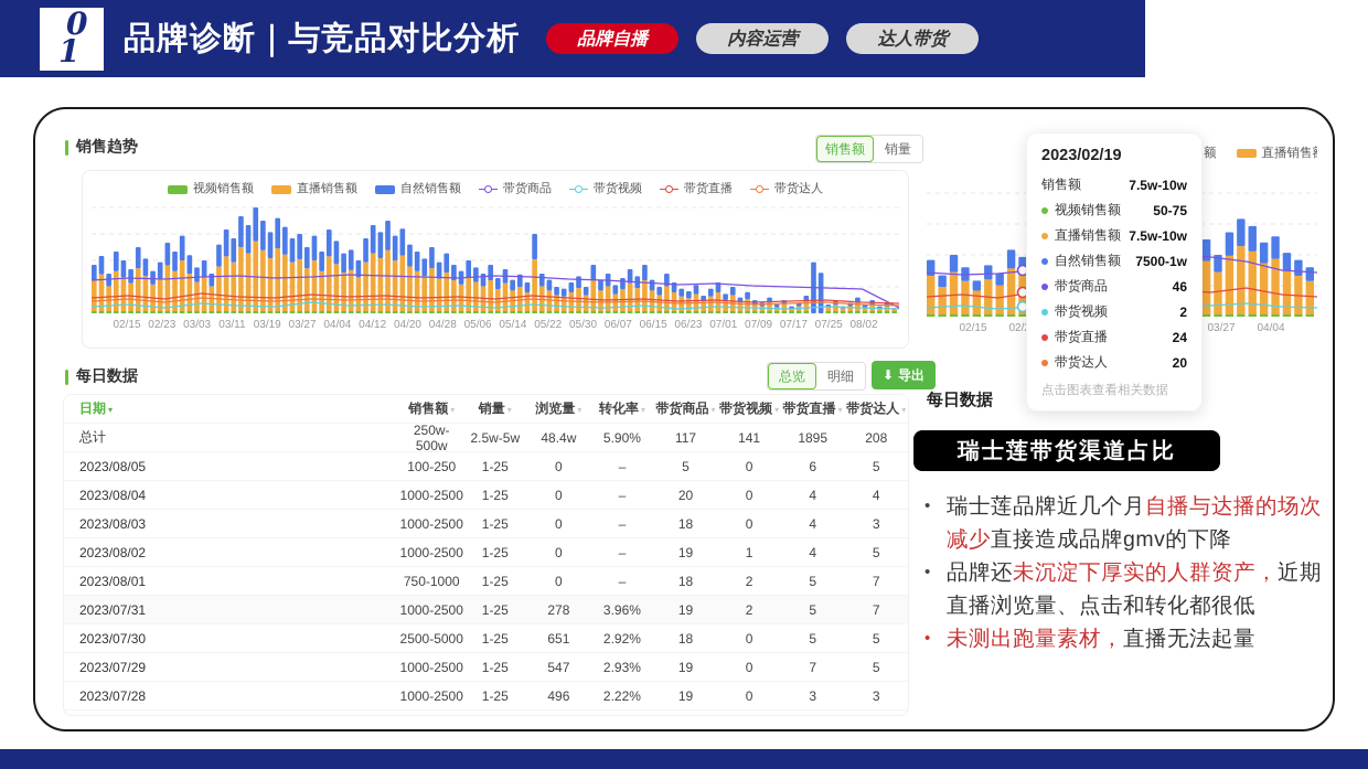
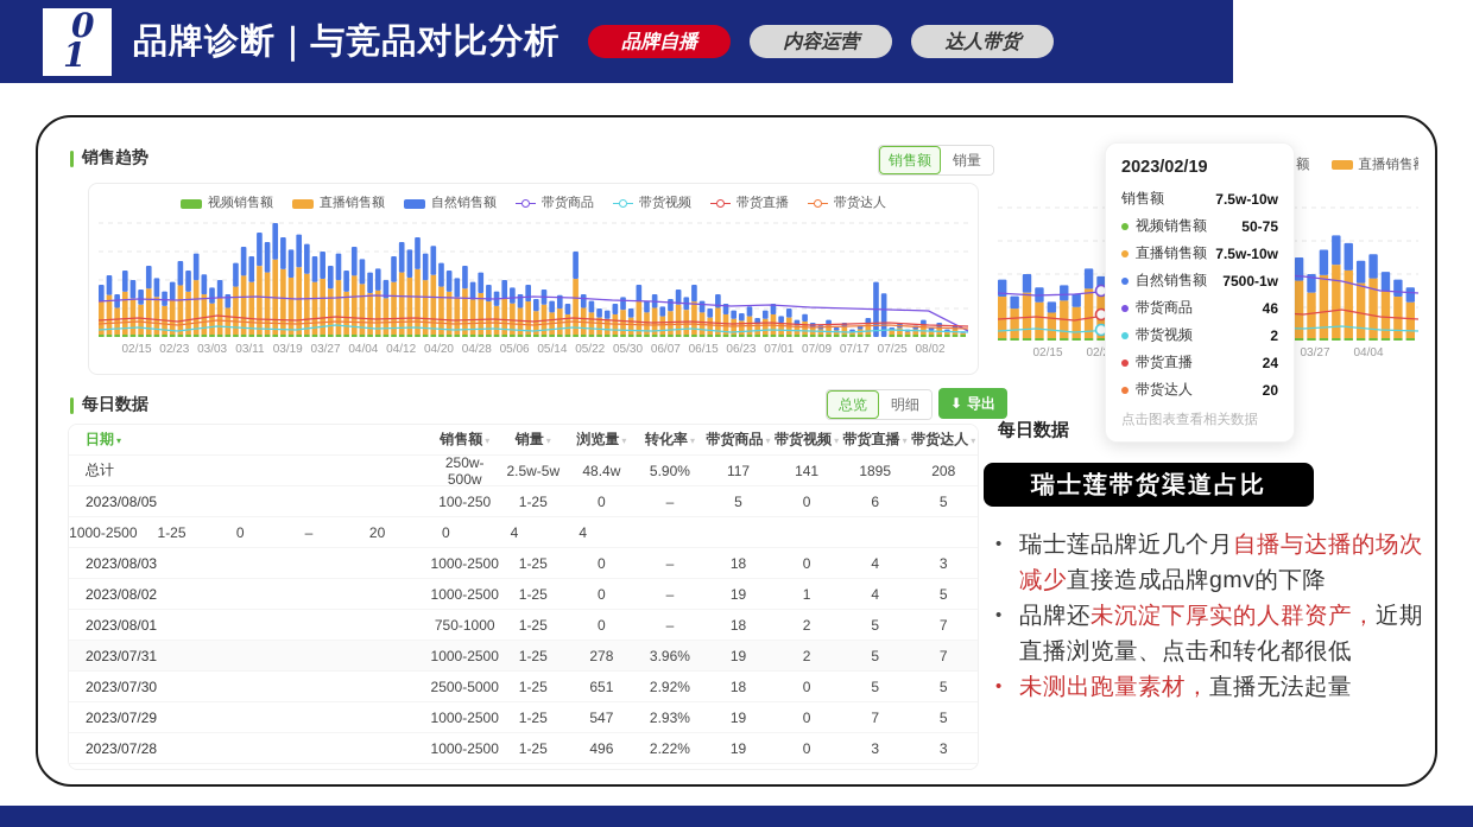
  0
  1
  品牌诊断｜与竞品对比分析
  品牌自播
  内容运营
  达人带货
  销售趋势
  销售额
  销量
  视频销售额
  直播销售额
  自然销售额
  带货商品
  带货视频
  带货直播
  带货达人
  02/15
  02/23
  03/03
  03/11
  03/19
  03/27
  04/04
  04/12
  04/20
  04/28
  05/06
  05/14
  05/22
  05/30
  06/07
  06/15
  06/23
  07/01
  07/09
  07/17
  07/25
  08/02
  每日数据
  总览
  明细
  ⬇
  导出
  日期 ▾
  销售额 ▾
  销量 ▾
  浏览量 ▾
  转化率 ▾
  带货商品 ▾
  带货视频 ▾
  带货直播 ▾
  带货达人 ▾
  总计
  250w-500w
  2.5w-5w
  48.4w
  5.90%
  117
  141
  1895
  208
  2023/08/05
  100-250
  1-25
  0
  –
  5
  0
  6
  5
- 2023/08/04
  1000-2500
  1-25
  0
  –
  20
  0
  4
  4
  2023/08/03
  1000-2500
  1-25
  0
  –
  18
  0
  4
  3
  2023/08/02
  1000-2500
  1-25
  0
  –
  19
  1
  4
  5
  2023/08/01
  750-1000
  1-25
  0
  –
  18
  2
  5
  7
  2023/07/31
  1000-2500
  1-25
  278
  3.96%
  19
  2
  5
  7
  2023/07/30
  2500-5000
  1-25
  651
  2.92%
  18
  0
  5
  5
  2023/07/29
  1000-2500
  1-25
  547
  2.93%
  19
  0
  7
  5
  2023/07/28
  1000-2500
  1-25
  496
  2.22%
  19
  0
  3
  3
  直播销售
  02/15
  03/27
  04/04
  2023/02/19
  销售额
  7.5w-10w
  视频销售额
  50-75
  直播销售额
  7.5w-10w
  自然销售额
  7500-1w
  带货商品
  46
  带货视频
  2
  带货直播
  24
  带货达人
  20
  点击图表查看相关数据
  每日数据
  瑞士莲带货渠道占比
  •
  瑞士莲品牌近几个月自播与达播的场次减少直接造成品牌gmv的下降
  •
  品牌还未沉淀下厚实的人群资产，近期直播浏览量、点击和转化都很低
  •
  未测出跑量素材，直播无法起量
